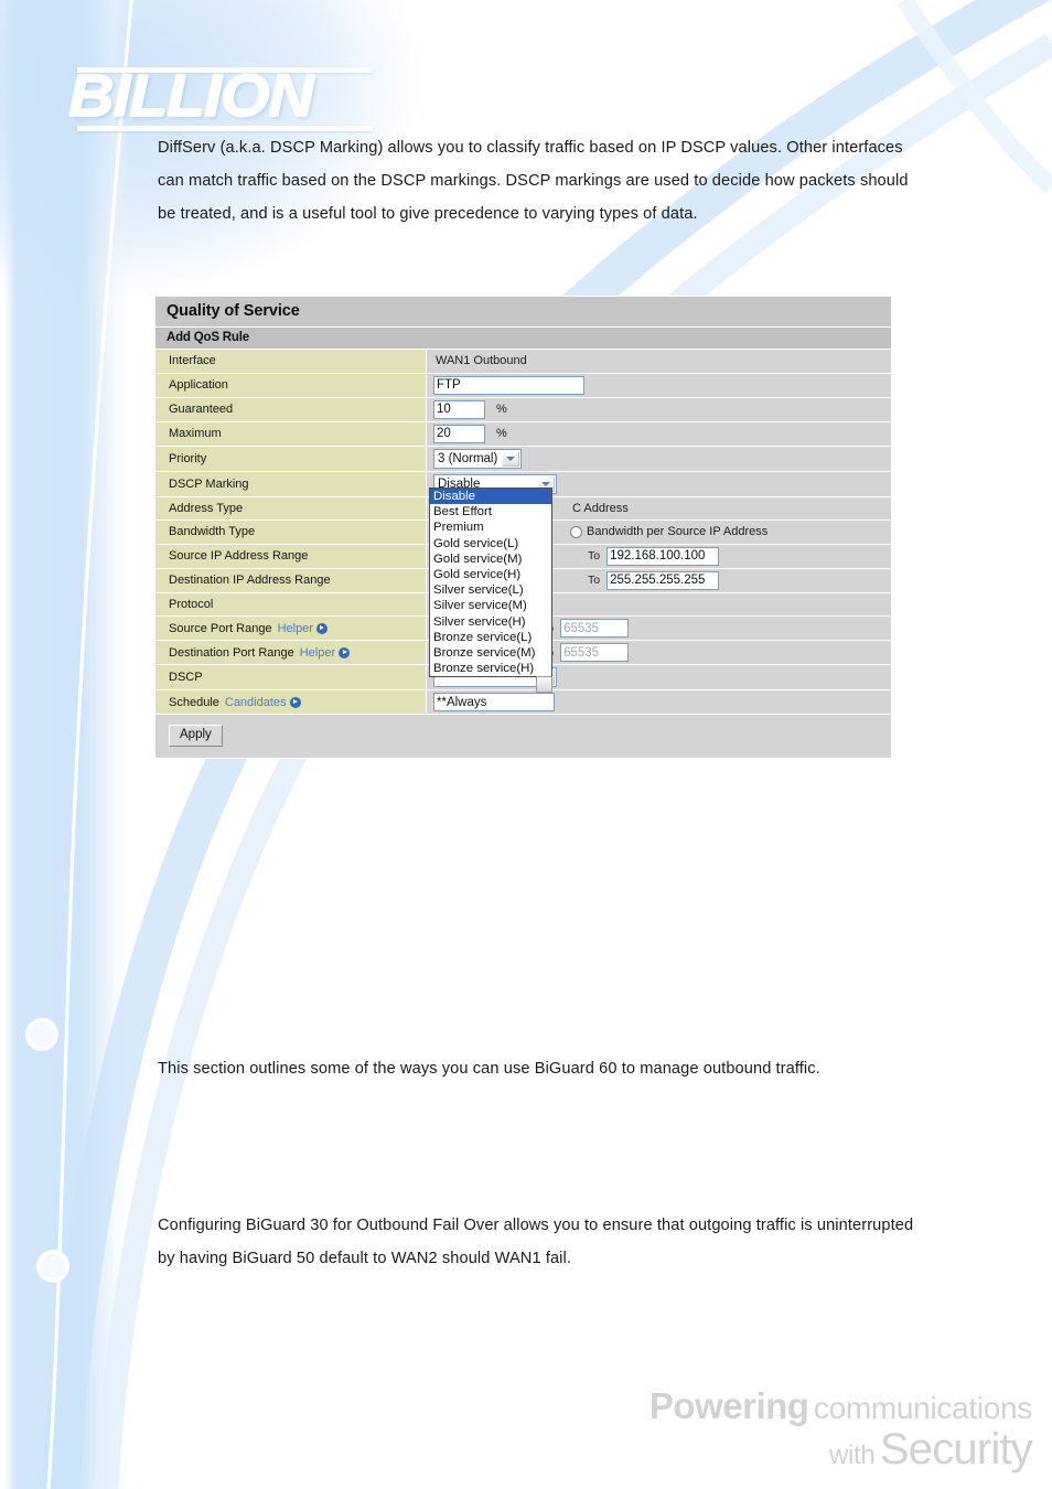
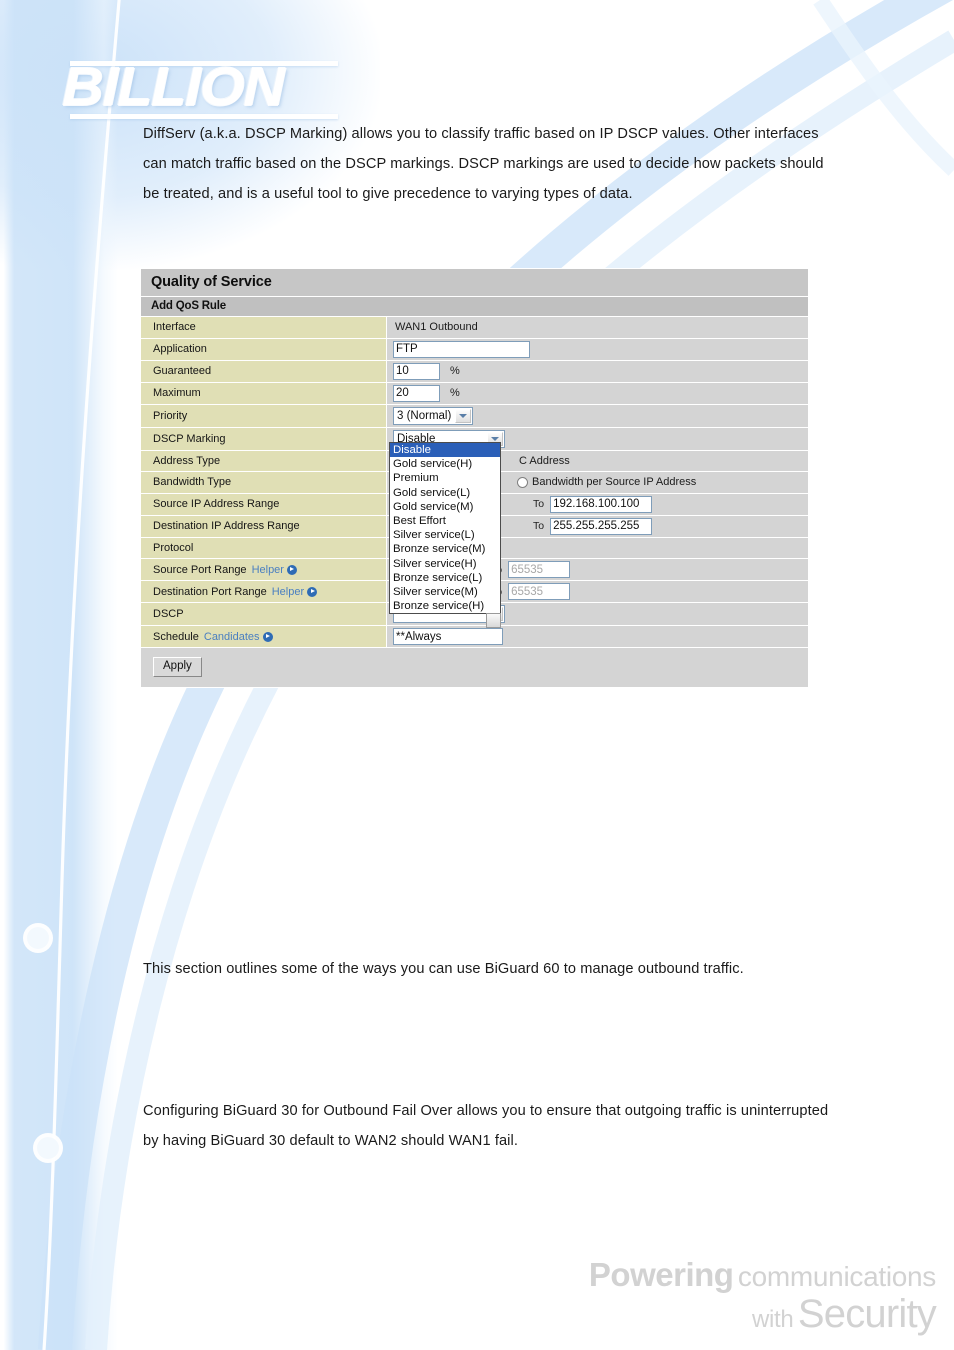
  BILLION
  DiffServ (a.k.a. DSCP Marking) allows you to classify traffic based on IP DSCP values. Other interfaces can match traffic based on the DSCP markings. DSCP markings are used to decide how packets should be treated, and is a useful tool to give precedence to varying types of data.
  Quality of Service
  Add QoS Rule
  Interface
  WAN1 Outbound
  Application
  FTP
  Guaranteed
  10
  %
  Maximum
  20
  %
  Priority
  3 (Normal)
  DSCP Marking
  Disable
  Address Type
  C Address
  Bandwidth Type
  Bandwidth per Source IP Address
  Source IP Address Range
  To
  192.168.100.100
  Destination IP Address Range
  To
  255.255.255.255
  Protocol
  Source Port Range
  Helper
  65535
  Destination Port Range
  Helper
  65535
  DSCP
  Schedule
  Candidates
  **Always
  Apply
  Disable
- Best Effort
+ Gold service(H)
  Premium
  Gold service(L)
  Gold service(M)
- Gold service(H)
+ Best Effort
  Silver service(L)
- Silver service(M)
+ Bronze service(M)
  Silver service(H)
  Bronze service(L)
- Bronze service(M)
+ Silver service(M)
  Bronze service(H)
  This section outlines some of the ways you can use BiGuard 60 to manage outbound traffic.
- Configuring BiGuard 30 for Outbound Fail Over allows you to ensure that outgoing traffic is uninterrupted by having BiGuard 50 default to WAN2 should WAN1 fail.
+ Configuring BiGuard 30 for Outbound Fail Over allows you to ensure that outgoing traffic is uninterrupted by having BiGuard 30 default to WAN2 should WAN1 fail.
  Powering communications
  with Security
